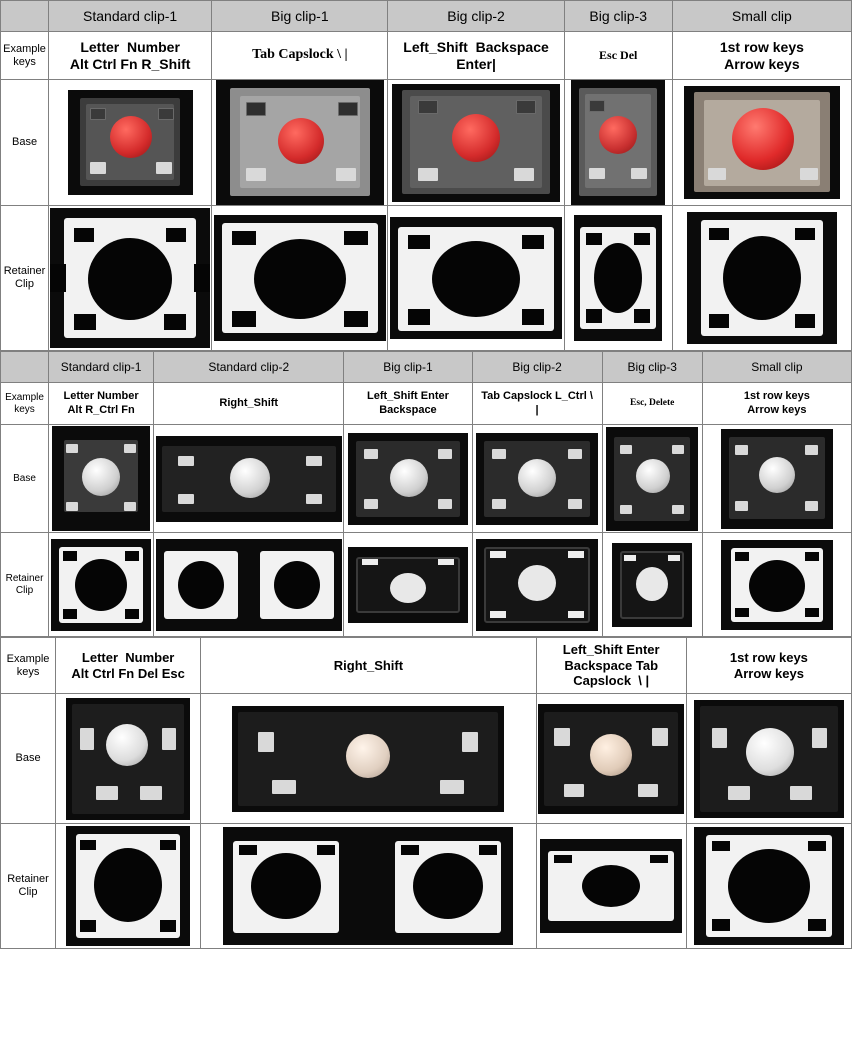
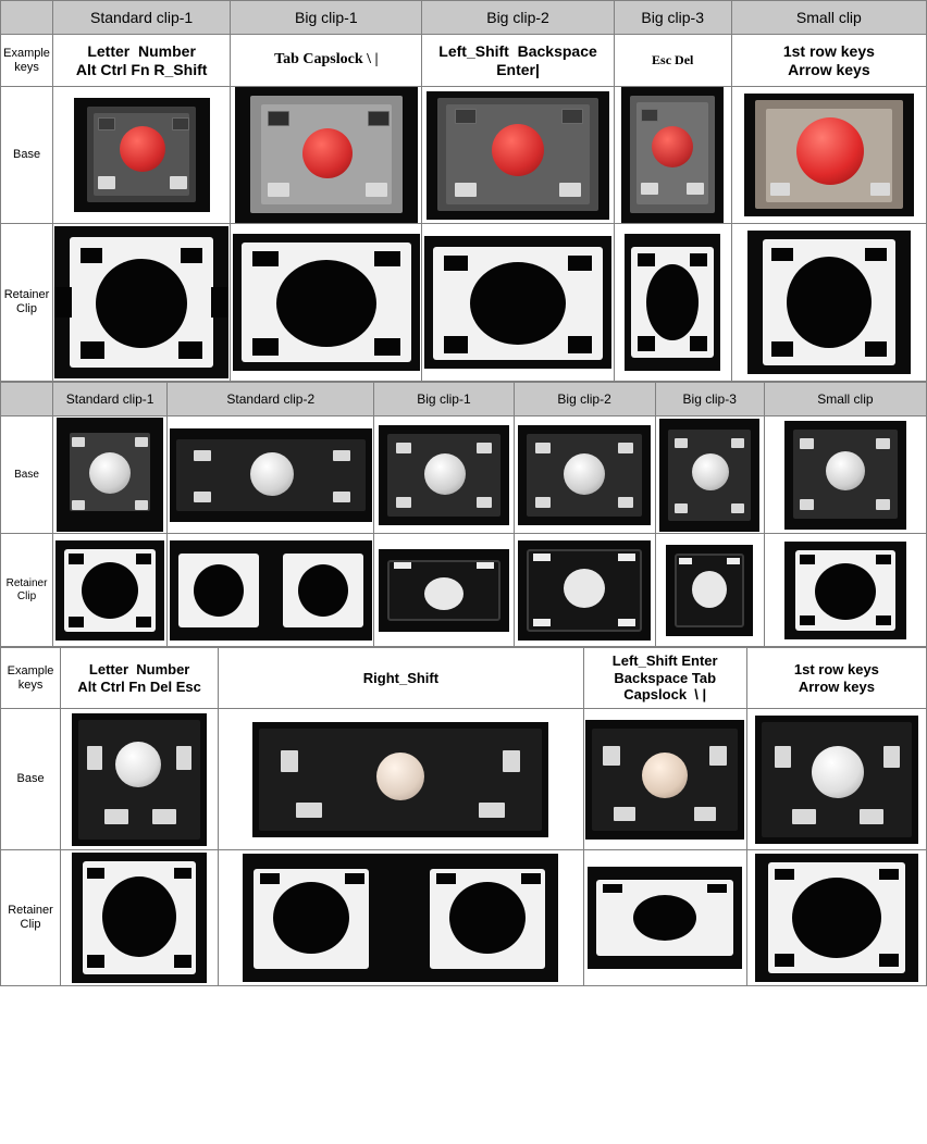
  	Standard clip-1	Big clip-1	Big clip-2	Big clip-3	Small clip
  Examplekeys	Letter NumberAlt Ctrl Fn R_Shift	Tab Capslock \ |	Left_Shift BackspaceEnter|	Esc Del	1st row keysArrow keys
  Base
  RetainerClip
  	Standard clip-1	Standard clip-2	Big clip-1	Big clip-2	Big clip-3	Small clip
- Examplekeys	Letter NumberAlt R_Ctrl Fn	Right_Shift	Left_Shift EnterBackspace	Tab Capslock L_Ctrl \|	Esc, Delete	1st row keysArrow keys
  Base
  RetainerClip
  Examplekeys	Letter NumberAlt Ctrl Fn Del Esc	Right_Shift	Left_Shift EnterBackspace TabCapslock \ |	1st row keysArrow keys
  Base
  RetainerClip
